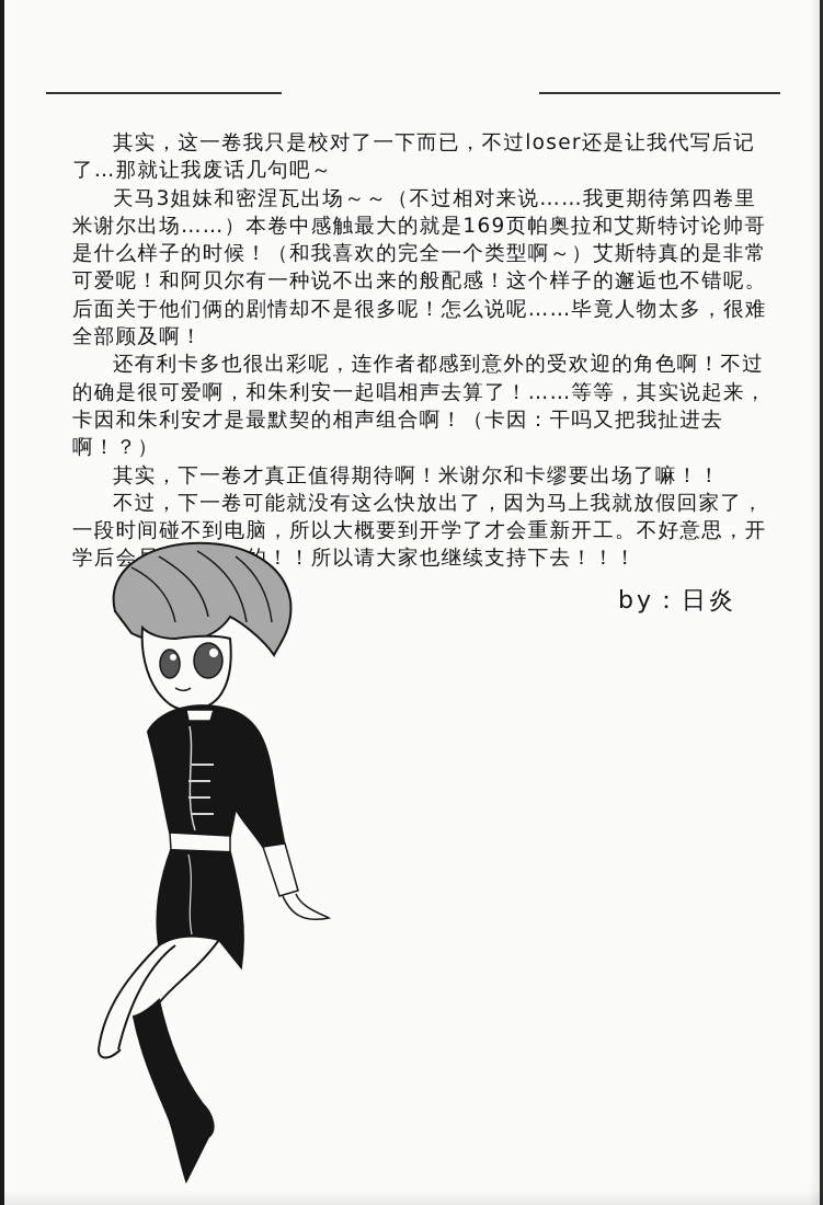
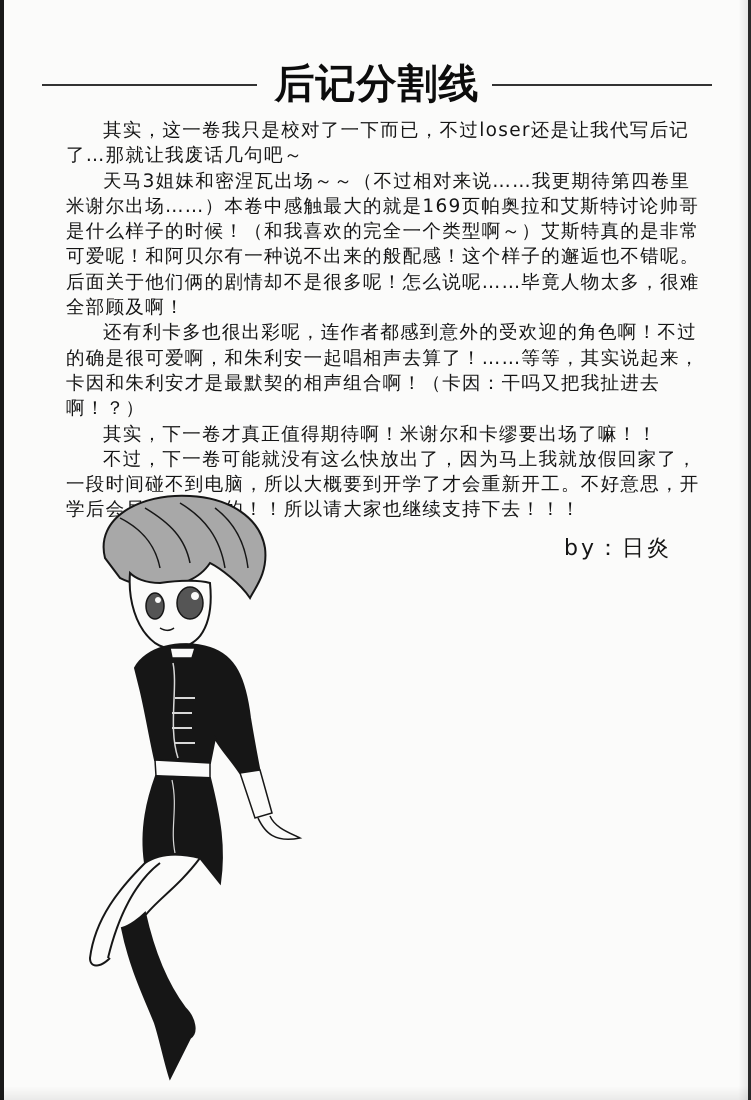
+ 后记分割线
  其实，这一卷我只是校对了一下而已，不过loser还是让我代写后记了…那就让我废话几句吧～
  天马3姐妹和密涅瓦出场～～（不过相对来说……我更期待第四卷里米谢尔出场……）本卷中感触最大的就是169页帕奥拉和艾斯特讨论帅哥是什么样子的时候！（和我喜欢的完全一个类型啊～）艾斯特真的是非常可爱呢！和阿贝尔有一种说不出来的般配感！这个样子的邂逅也不错呢。后面关于他们俩的剧情却不是很多呢！怎么说呢……毕竟人物太多，很难全部顾及啊！
  还有利卡多也很出彩呢，连作者都感到意外的受欢迎的角色啊！不过的确是很可爱啊，和朱利安一起唱相声去算了！……等等，其实说起来，卡因和朱利安才是最默契的相声组合啊！（卡因：干吗又把我扯进去啊！？）
  其实，下一卷才真正值得期待啊！米谢尔和卡缪要出场了嘛！！
  不过，下一卷可能就没有这么快放出了，因为马上我就放假回家了，一段时间碰不到电脑，所以大概要到开学了才会重新开工。不好意思，开学后会！！所以请大家也继续支持下去！！！
  by：日炎
